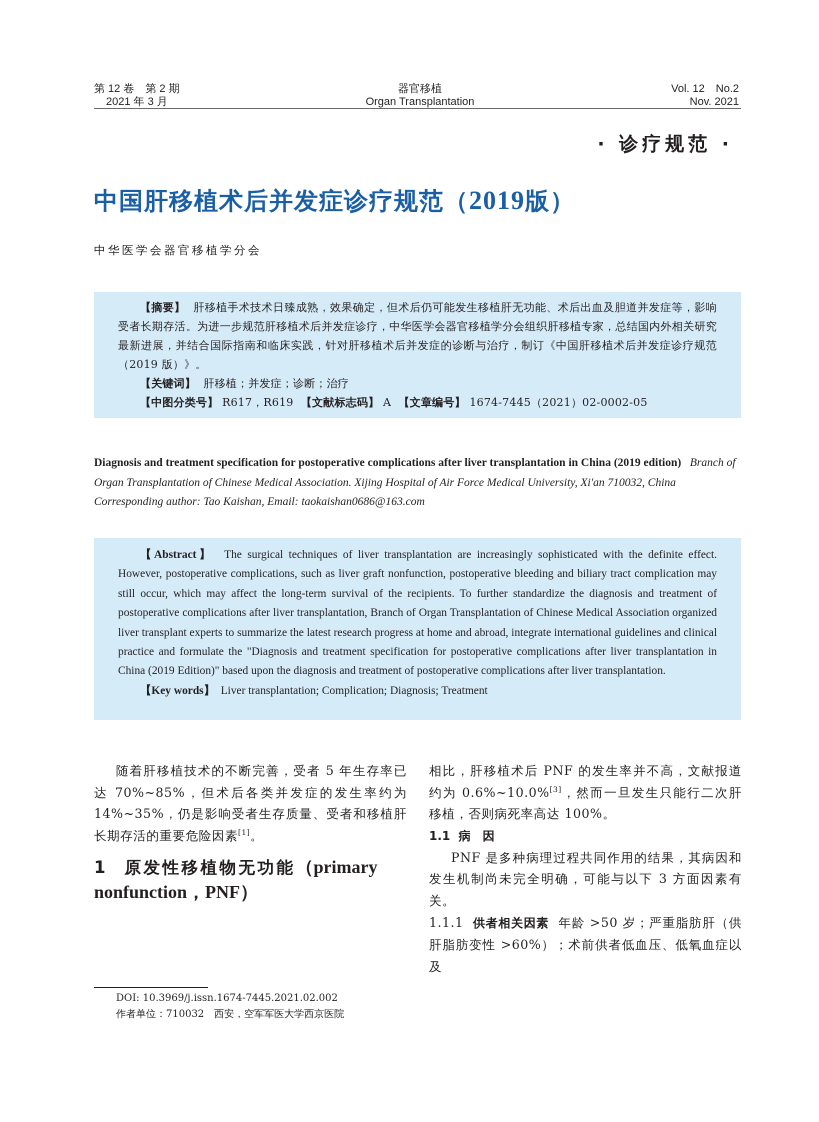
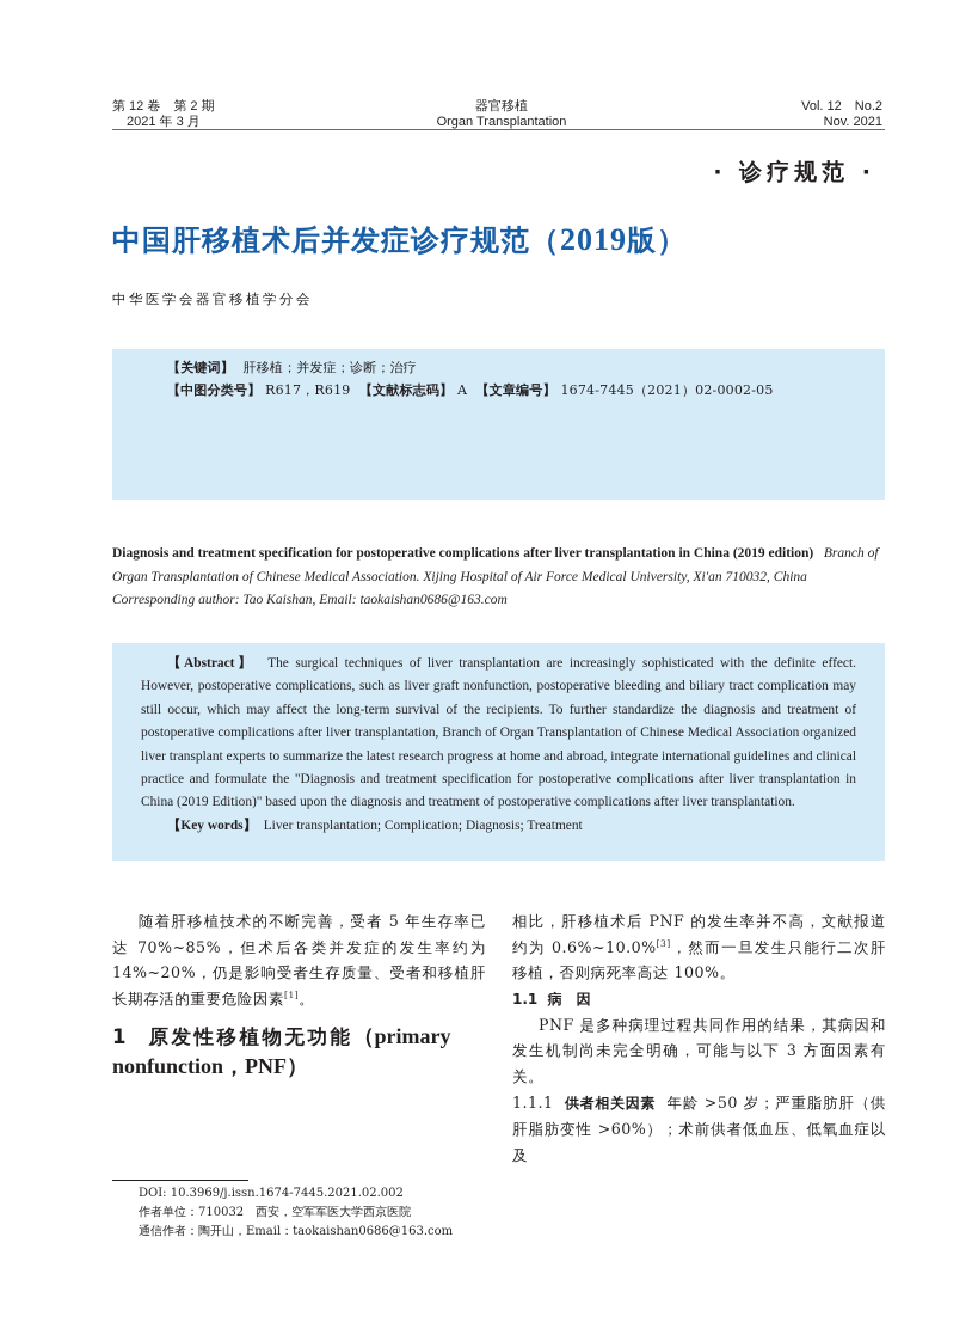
  第 12 卷 第 2 期
  2021 年 3 月
  器官移植
  Organ Transplantation
  Vol. 12 No.2
  Nov. 2021
  · 诊疗规范 ·
  中国肝移植术后并发症诊疗规范（2019版）
  中华医学会器官移植学分会
- 【摘要】 肝移植手术技术日臻成熟，效果确定，但术后仍可能发生移植肝无功能、术后出血及胆道并发症等，影响受者长期存活。为进一步规范肝移植术后并发症诊疗，中华医学会器官移植学分会组织肝移植专家，总结国内外相关研究最新进展，并结合国际指南和临床实践，针对肝移植术后并发症的诊断与治疗，制订《中国肝移植术后并发症诊疗规范（2019 版）》。
  【关键词】 肝移植；并发症；诊断；治疗
  【中图分类号】 R617，R619 【文献标志码】 A 【文章编号】 1674-7445（2021）02-0002-05
  Diagnosis and treatment specification for postoperative complications after liver transplantation in China (2019 edition) Branch of Organ Transplantation of Chinese Medical Association. Xijing Hospital of Air Force Medical University, Xi'an 710032, China
  Corresponding author: Tao Kaishan, Email: taokaishan0686@163.com
  【Abstract】 The surgical techniques of liver transplantation are increasingly sophisticated with the definite effect. However, postoperative complications, such as liver graft nonfunction, postoperative bleeding and biliary tract complication may still occur, which may affect the long-term survival of the recipients. To further standardize the diagnosis and treatment of postoperative complications after liver transplantation, Branch of Organ Transplantation of Chinese Medical Association organized liver transplant experts to summarize the latest research progress at home and abroad, integrate international guidelines and clinical practice and formulate the "Diagnosis and treatment specification for postoperative complications after liver transplantation in China (2019 Edition)" based upon the diagnosis and treatment of postoperative complications after liver transplantation.
  【Key words】 Liver transplantation; Complication; Diagnosis; Treatment
- 随着肝移植技术的不断完善，受者 5 年生存率已达 70%~85%，但术后各类并发症的发生率约为 14%~35%，仍是影响受者生存质量、受者和移植肝长期存活的重要危险因素[1]。
+ 随着肝移植技术的不断完善，受者 5 年生存率已达 70%~85%，但术后各类并发症的发生率约为 14%~20%，仍是影响受者生存质量、受者和移植肝长期存活的重要危险因素[1]。
  1 原发性移植物无功能（primary nonfunction，PNF）
  相比，肝移植术后 PNF 的发生率并不高，文献报道约为 0.6%~10.0%[3]，然而一旦发生只能行二次肝移植，否则病死率高达 100%。
  1.1 病 因
  PNF 是多种病理过程共同作用的结果，其病因和发生机制尚未完全明确，可能与以下 3 方面因素有关。
  1.1.1 供者相关因素 年龄 >50 岁；严重脂肪肝（供肝脂肪变性 >60%）；术前供者低血压、低氧血症以及
  DOI: 10.3969/j.issn.1674-7445.2021.02.002
  作者单位：710032 西安，空军军医大学西京医院
+ 通信作者：陶开山，Email：taokaishan0686@163.com
